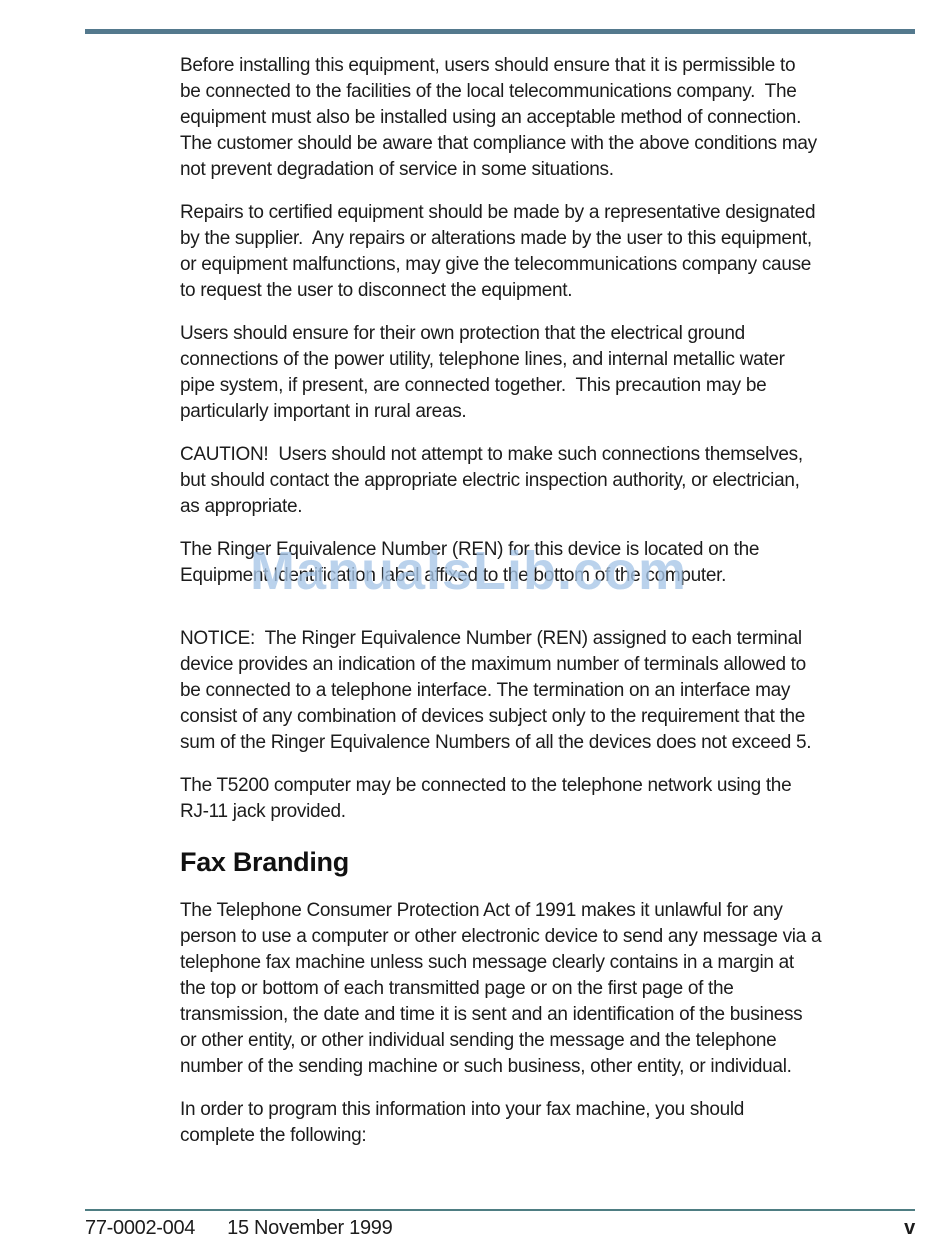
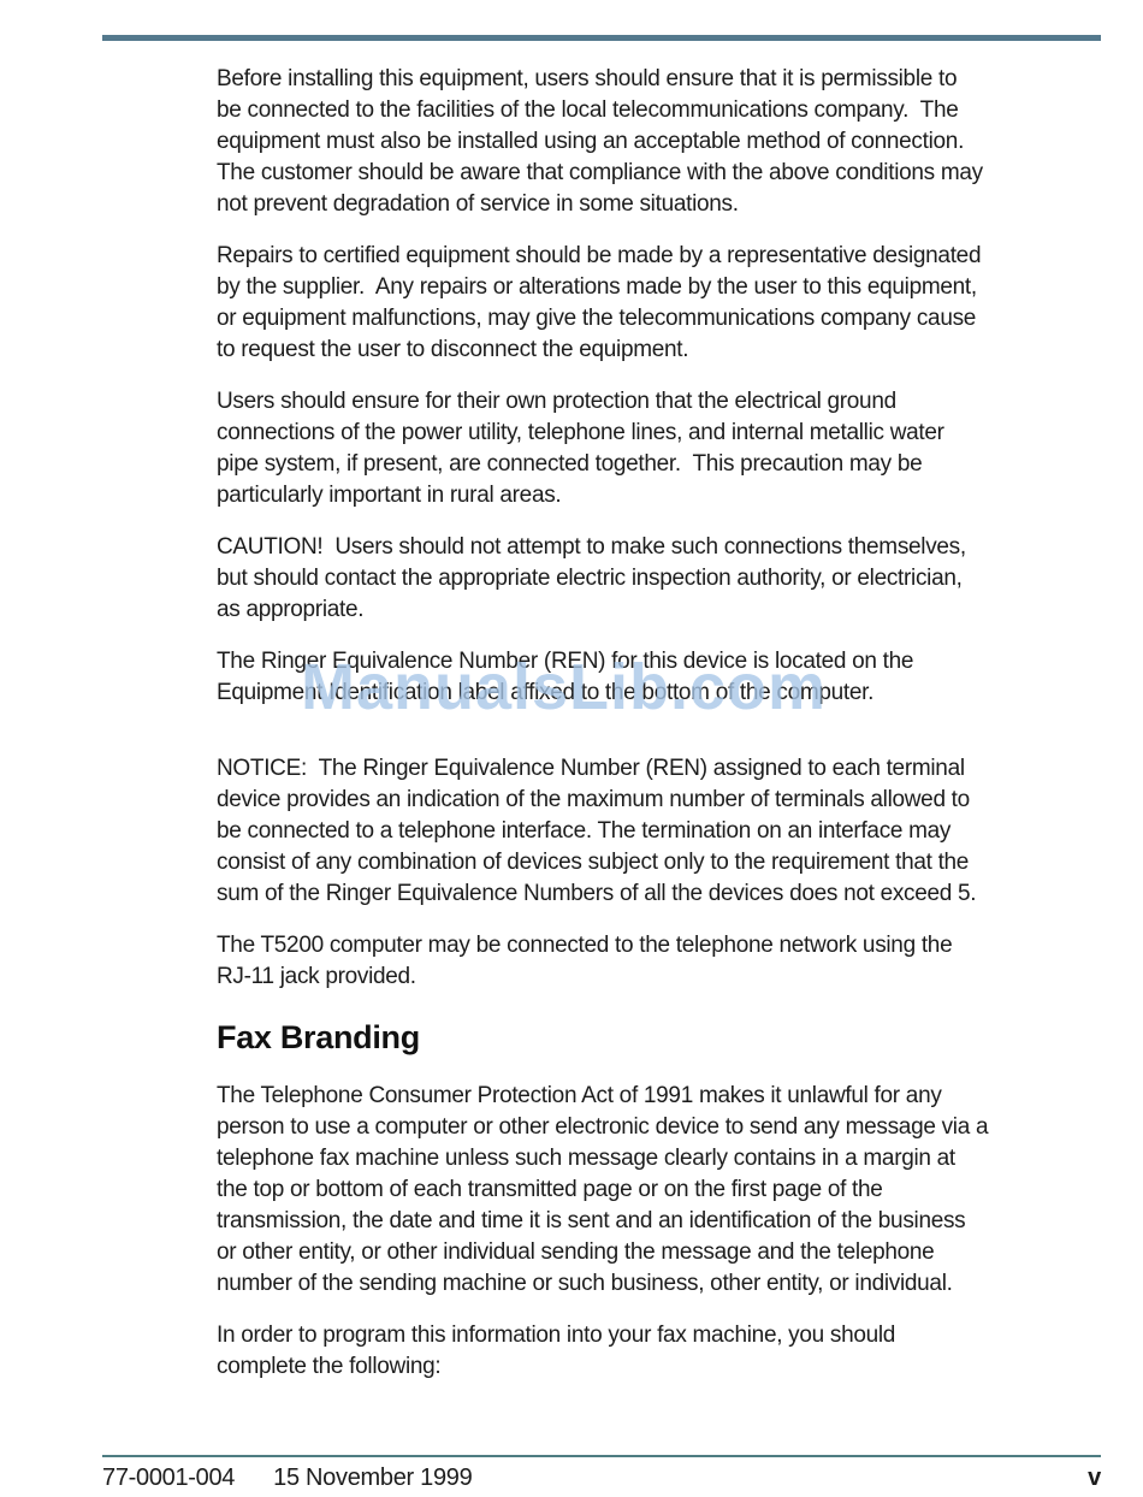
  Before installing this equipment, users should ensure that it is permissible to
  be connected to the facilities of the local telecommunications company. The
  equipment must also be installed using an acceptable method of connection.
  The customer should be aware that compliance with the above conditions may
  not prevent degradation of service in some situations.
  Repairs to certified equipment should be made by a representative designated
  by the supplier. Any repairs or alterations made by the user to this equipment,
  or equipment malfunctions, may give the telecommunications company cause
  to request the user to disconnect the equipment.
  Users should ensure for their own protection that the electrical ground
  connections of the power utility, telephone lines, and internal metallic water
  pipe system, if present, are connected together. This precaution may be
  particularly important in rural areas.
  CAUTION! Users should not attempt to make such connections themselves,
  but should contact the appropriate electric inspection authority, or electrician,
  as appropriate.
  The Ringer Equivalence Number (REN) for this device is located on the
  Equipment Identification label affixed to the bottom of the computer.
  NOTICE: The Ringer Equivalence Number (REN) assigned to each terminal
  device provides an indication of the maximum number of terminals allowed to
  be connected to a telephone interface. The termination on an interface may
  consist of any combination of devices subject only to the requirement that the
  sum of the Ringer Equivalence Numbers of all the devices does not exceed 5.
  The T5200 computer may be connected to the telephone network using the
  RJ-11 jack provided.
  Fax Branding
  The Telephone Consumer Protection Act of 1991 makes it unlawful for any
  person to use a computer or other electronic device to send any message via a
  telephone fax machine unless such message clearly contains in a margin at
  the top or bottom of each transmitted page or on the first page of the
  transmission, the date and time it is sent and an identification of the business
  or other entity, or other individual sending the message and the telephone
  number of the sending machine or such business, other entity, or individual.
  In order to program this information into your fax machine, you should
  complete the following:
  ManualsLib.com
- 77-0002-004 15 November 1999
+ 77-0001-004 15 November 1999
  v
